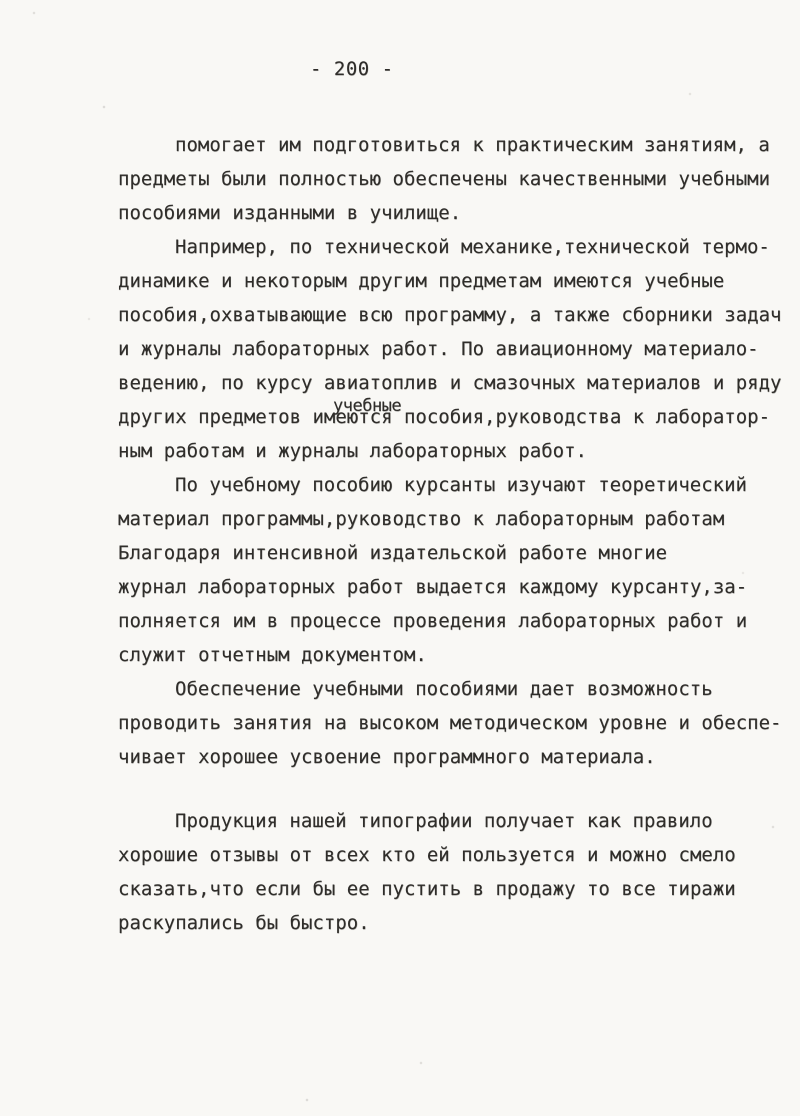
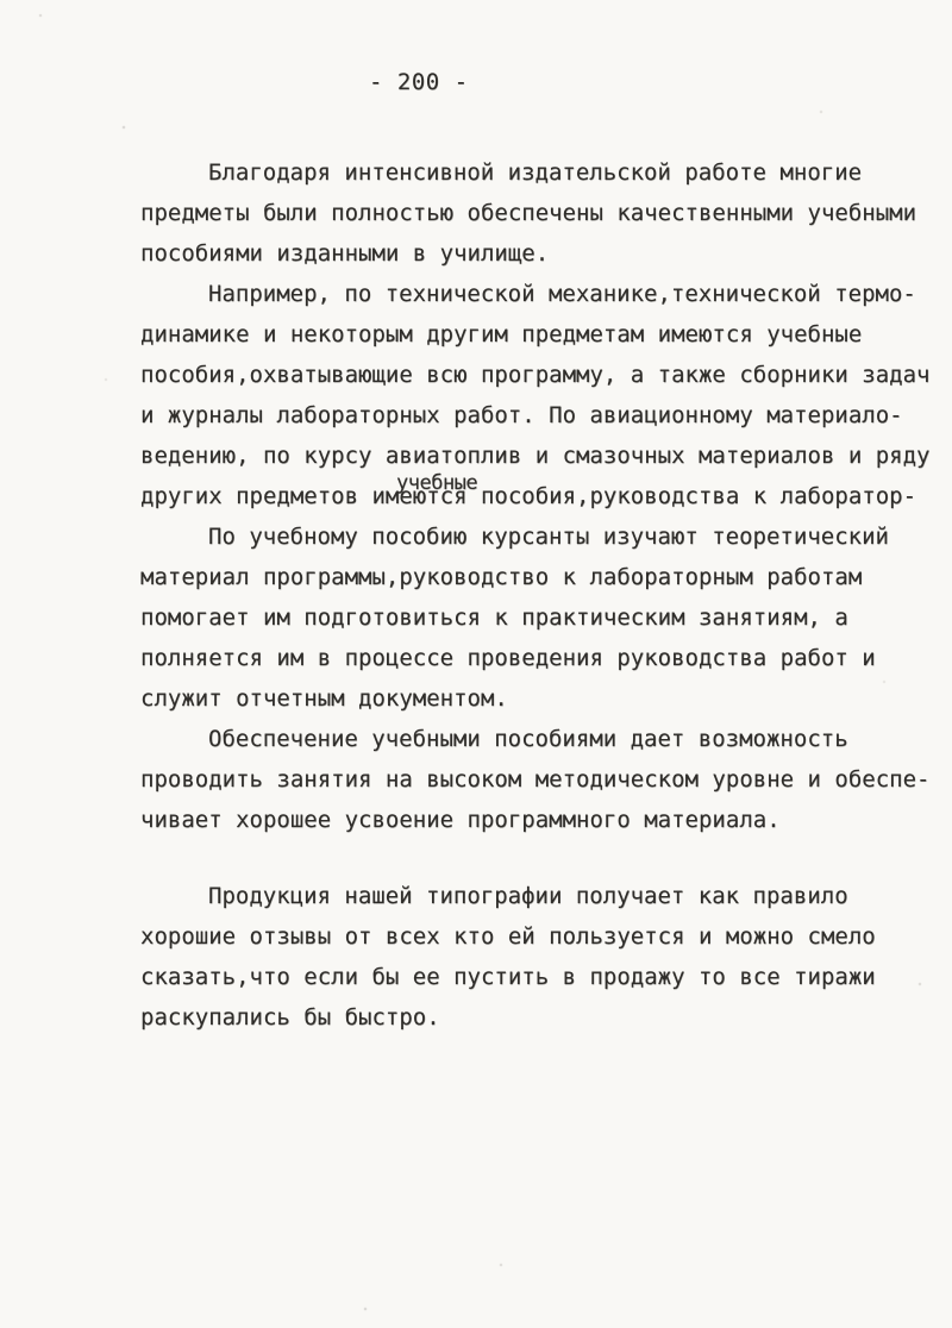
  - 200 -
- помогает им подготовиться к практическим занятиям, а
+ Благодаря интенсивной издательской работе многие
  предметы были полностью обеспечены качественными учебными
  пособиями изданными в училище.
  Например, по технической механике,технической термо-
  динамике и некоторым другим предметам имеются учебные
  пособия,охватывающие всю программу, а также сборники задач
  и журналы лабораторных работ. По авиационному материало-
  ведению, по курсу авиатоплив и смазочных материалов и ряду
  других предметов имеются пособия,руководства к лаборатор-
- ным работам и журналы лабораторных работ.
  учебные
  По учебному пособию курсанты изучают теоретический
  материал программы,руководство к лабораторным работам
- Благодаря интенсивной издательской работе многие
+ помогает им подготовиться к практическим занятиям, а
- журнал лабораторных работ выдается каждому курсанту,за-
- полняется им в процессе проведения лабораторных работ и
+ полняется им в процессе проведения руководства работ и
  служит отчетным документом.
  Обеспечение учебными пособиями дает возможность
  проводить занятия на высоком методическом уровне и обеспе-
  чивает хорошее усвоение программного материала.
  Продукция нашей типографии получает как правило
  хорошие отзывы от всех кто ей пользуется и можно смело
  сказать,что если бы ее пустить в продажу то все тиражи
  раскупались бы быстро.
